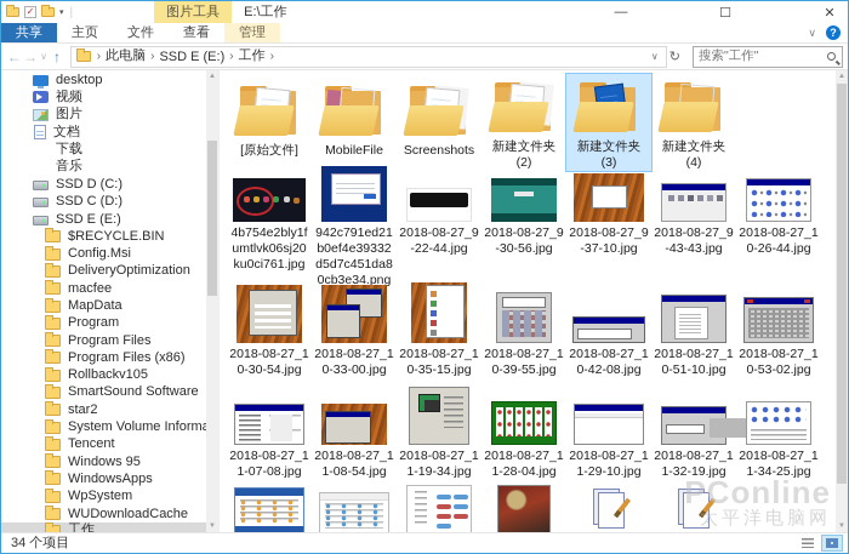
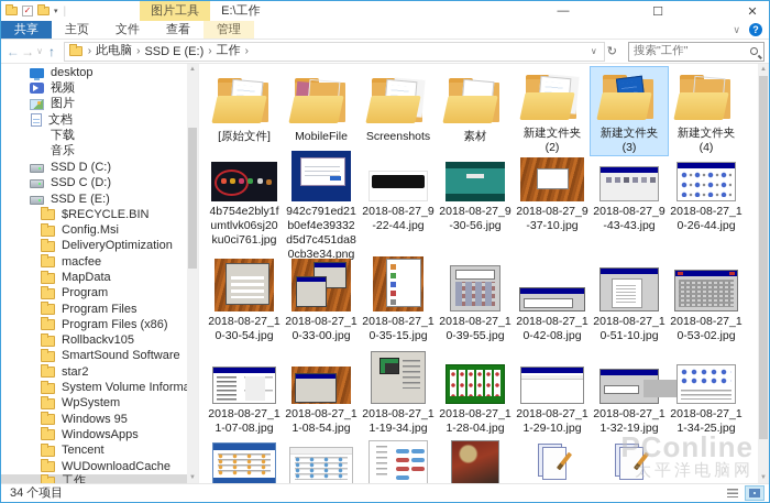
  ✓
  |
  图片工具
  E:\工作
  —
  ☐
  ✕
  共享
  主页
  文件
  查看
  管理
  ∨
  ?
  ←
  →
  ∨
  ↑
  ›
  此电脑
  ›
  SSD E (E:)
  ›
  工作
  ›
  ∨
  ↻
  搜索"工作"
  desktop
  视频
  图片
  文档
  下载
  音乐
  SSD D (C:)
  SSD C (D:)
  SSD E (E:)
  $RECYCLE.BIN
  Config.Msi
  DeliveryOptimization
  macfee
  MapData
  Program
  Program Files
  Program Files (x86)
  Rollbackv105
  SmartSound Software
  star2
  System Volume Inform
- Tencent
+ WpSystem
  Windows 95
  WindowsApps
- WpSystem
+ Tencent
  WUDownloadCache
  工作
  [原始文件]
  MobileFile
  Screenshots
+ 素材
  新建文件夹 (2)
  新建文件夹 (3)
  新建文件夹 (4)
  4b754e2bly1fumtlvk06sj20ku0ci761.jpg
  942c791ed21b0ef4e39332d5d7c451da80cb3e34.png
  2018-08-27_9-22-44.jpg
  2018-08-27_9-30-56.jpg
  2018-08-27_9-37-10.jpg
  2018-08-27_9-43-43.jpg
  2018-08-27_10-26-44.jpg
  2018-08-27_10-30-54.jpg
  2018-08-27_10-33-00.jpg
  2018-08-27_10-35-15.jpg
  2018-08-27_10-39-55.jpg
  2018-08-27_10-42-08.jpg
  2018-08-27_10-51-10.jpg
  2018-08-27_10-53-02.jpg
  2018-08-27_11-07-08.jpg
  2018-08-27_11-08-54.jpg
  2018-08-27_11-19-34.jpg
  2018-08-27_11-28-04.jpg
  2018-08-27_11-29-10.jpg
  2018-08-27_11-32-19.jpg
  2018-08-27_11-34-25.jpg
  PConline
  太平洋电脑网
  34 个项目
